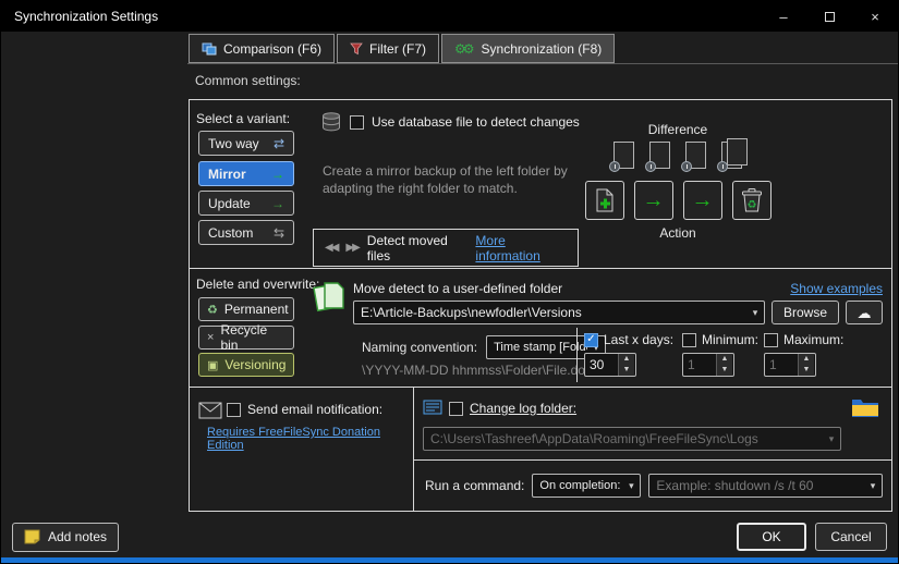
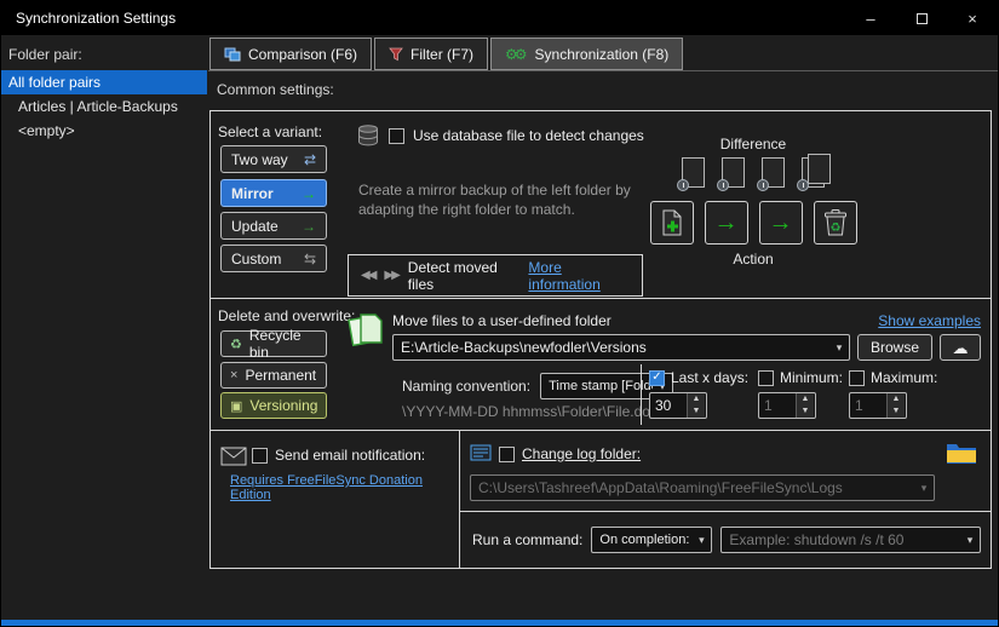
  Synchronization Settings
  –
  ×
+ Folder pair:
+ All folder pairs
+ Articles | Article-Backups
+ <empty>
  Comparison (F6)
  Filter (F7)
  ⚙⚙
  Synchronization (F8)
  Common settings:
  Select a variant:
  Two way
  ⇄
  Mirror
  →
  Update
  →
  Custom
  ⇆
  Use database file to detect changes
  Create a mirror backup of the left folder by adapting the right folder to match.
  Difference
  →
  →
  ♻
  Action
  ◀◀
  ▶▶
  Detect moved files
  More information
  Delete and overwrite:
  ♻
- Permanent
+ Recycle bin
  ×
- Recycle bin
+ Permanent
  ▣
  Versioning
- Move detect to a user-defined folder
+ Move files to a user-defined folder
  Show examples
  E:\Article-Backups\newfodler\Versions
  ▾
  Browse
  ☁
  Naming convention:
  Time stamp [Fold
  ▾
  \YYYY-MM-DD hhmmss\Folder\File.do
  ✓
  Last x days:
  30
  Minimum:
  1
  Maximum:
  1
  Send email notification:
  Requires FreeFileSync Donation Edition
  Change log folder:
  C:\Users\Tashreef\AppData\Roaming\FreeFileSync\Logs
  ▾
  Run a command:
  On completion:
  ▾
  Example: shutdown /s /t 60
  ▾
- Add notes
- OK
- Cancel
